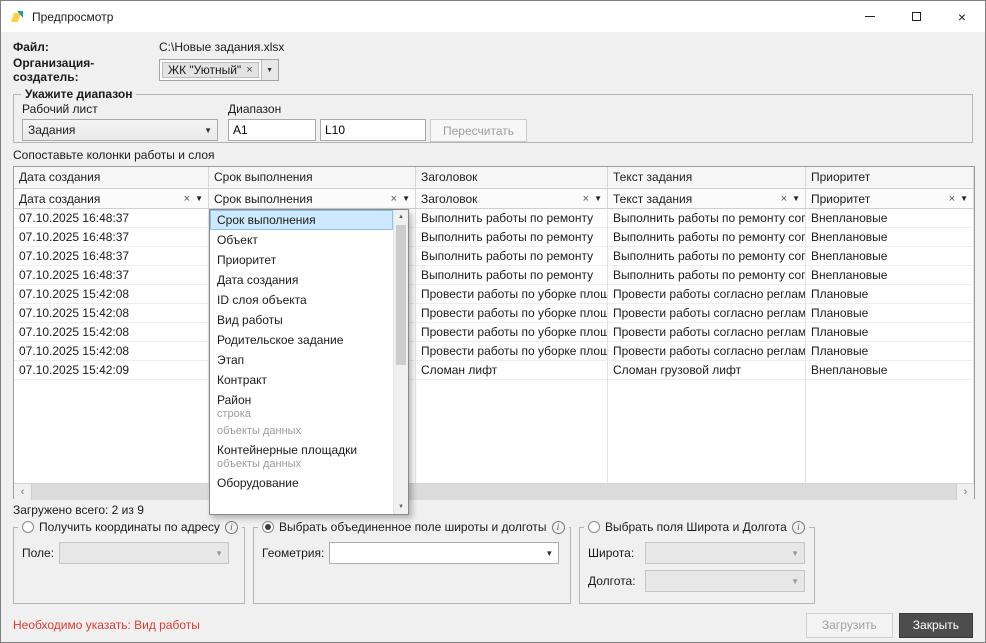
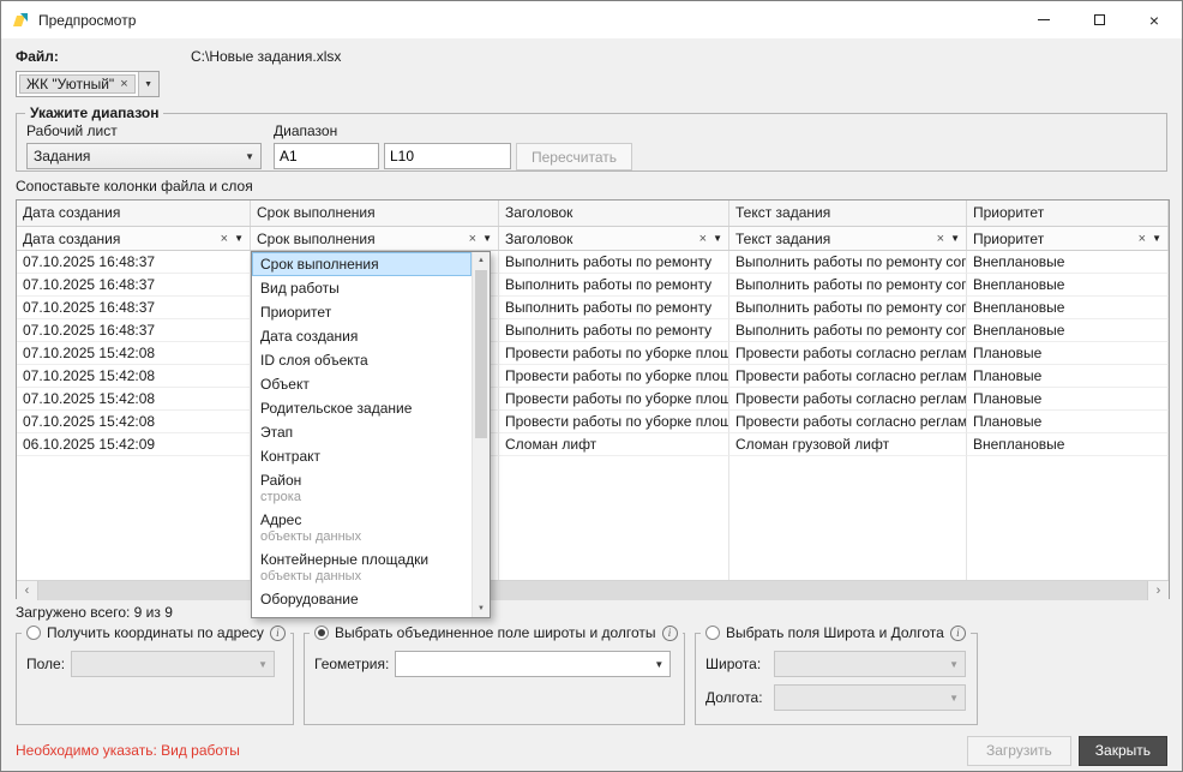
  Предпросмотр
  ×
  Файл:
  C:\Новые задания.xlsx
- Организация-создатель:
  ЖК "Уютный"
  ×
  Укажите диапазон
  Рабочий лист
  Задания
  ▼
  Диапазон
  A1
  L10
  Пересчитать
- Сопоставьте колонки работы и слоя
+ Сопоставьте колонки файла и слоя
  Дата создания
  Срок выполнения
  Заголовок
  Текст задания
  Приоритет
  Дата создания
  ×
  ▼
  Срок выполнения
  ×
  ▼
  Заголовок
  ×
  ▼
  Текст задания
  ×
  ▼
  Приоритет
  ×
  ▼
  07.10.2025 16:48:37
  Выполнить работы по ремонту
  Выполнить работы по ремонту сог.
  Внеплановые
  07.10.2025 16:48:37
  Выполнить работы по ремонту
  Выполнить работы по ремонту сог.
  Внеплановые
  07.10.2025 16:48:37
  Выполнить работы по ремонту
  Выполнить работы по ремонту сог.
  Внеплановые
  07.10.2025 16:48:37
  Выполнить работы по ремонту
  Выполнить работы по ремонту сог.
  Внеплановые
  07.10.2025 15:42:08
  Провести работы по уборке площ
  Провести работы согласно реглам
  Плановые
  07.10.2025 15:42:08
  Провести работы по уборке площ
  Провести работы согласно реглам
  Плановые
  07.10.2025 15:42:08
  Провести работы по уборке площ
  Провести работы согласно реглам
  Плановые
  07.10.2025 15:42:08
  Провести работы по уборке площ
  Провести работы согласно реглам
  Плановые
- 07.10.2025 15:42:09
+ 06.10.2025 15:42:09
  Сломан лифт
  Сломан грузовой лифт
  Внеплановые
  ‹
  ›
  Срок выполнения
- Объект
+ Вид работы
  Приоритет
  Дата создания
  ID слоя объекта
- Вид работы
+ Объект
  Родительское задание
  Этап
  Контракт
  Район
  строка
+ Адрес
  объекты данных
  Контейнерные площадки
  объекты данных
  Оборудование
- Загружено всего: 2 из 9
+ Загружено всего: 9 из 9
  Получить координаты по адресу
  i
  Поле:
  ▼
  Выбрать объединенное поле широты и долготы
  i
  Геометрия:
  ▼
  Выбрать поля Широта и Долгота
  i
  Широта:
  ▼
  Долгота:
  ▼
  Необходимо указать: Вид работы
  Загрузить
  Закрыть
